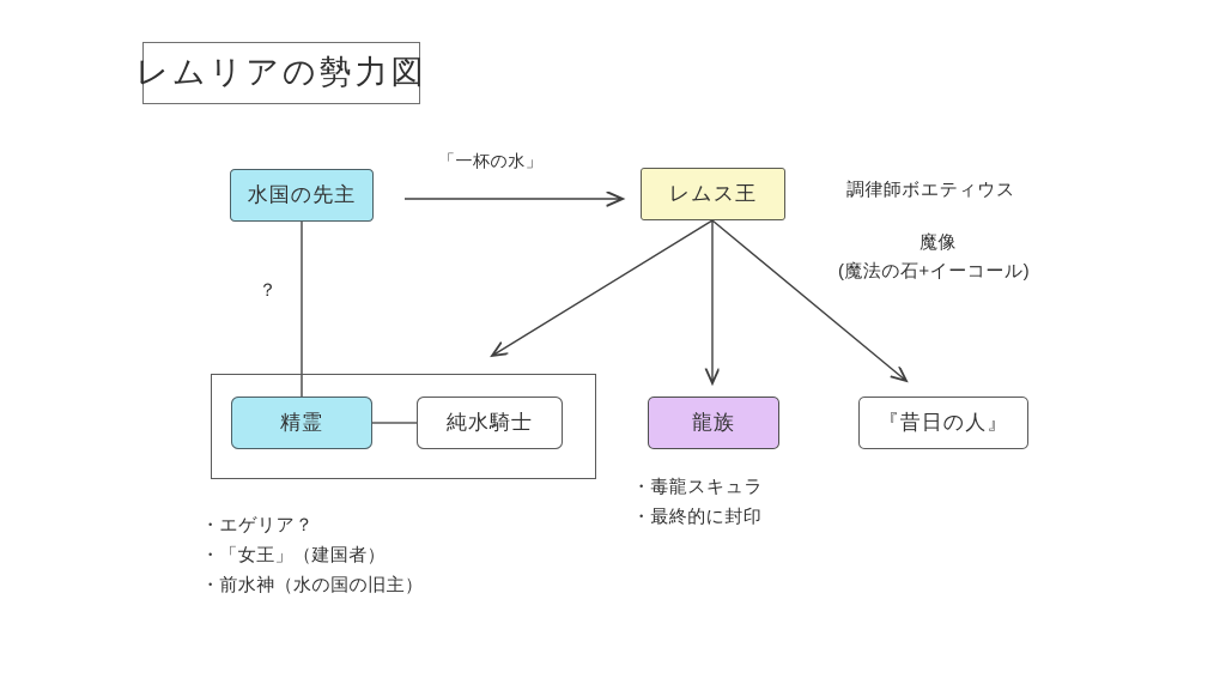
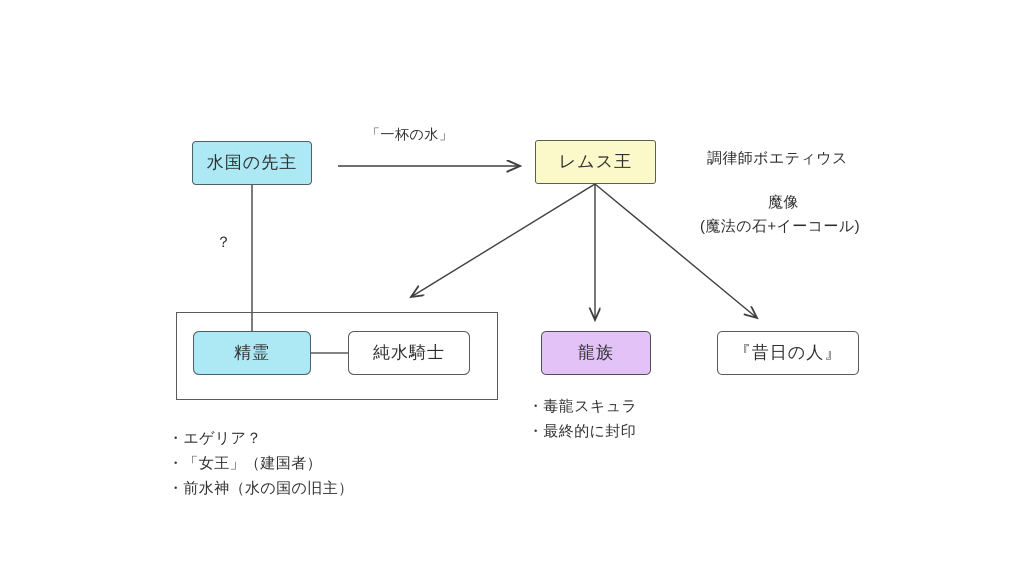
- レムリアの勢力図
  水国の先主
  レムス王
  精霊
  純水騎士
  龍族
  『昔日の人』
  「一杯の水」
  ？
  調律師ボエティウス
  魔像
  (魔法の石+イーコール)
  ・エゲリア？
  ・「女王」（建国者）
  ・前水神（水の国の旧主）
  ・毒龍スキュラ
  ・最終的に封印
